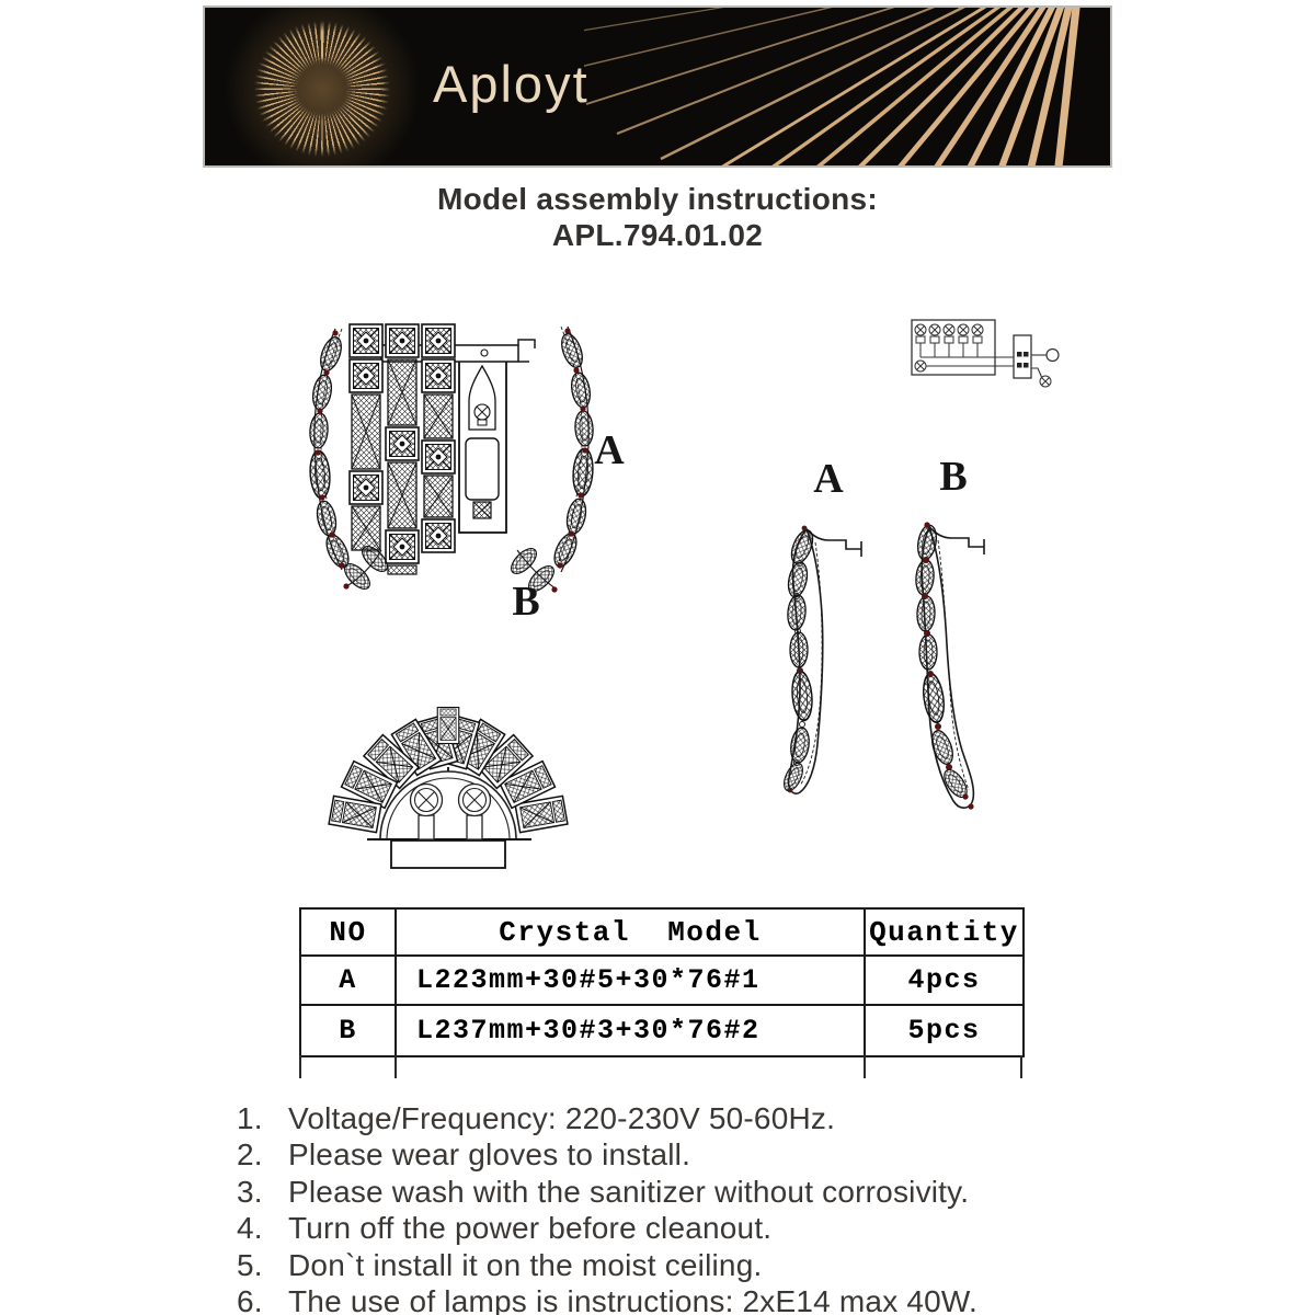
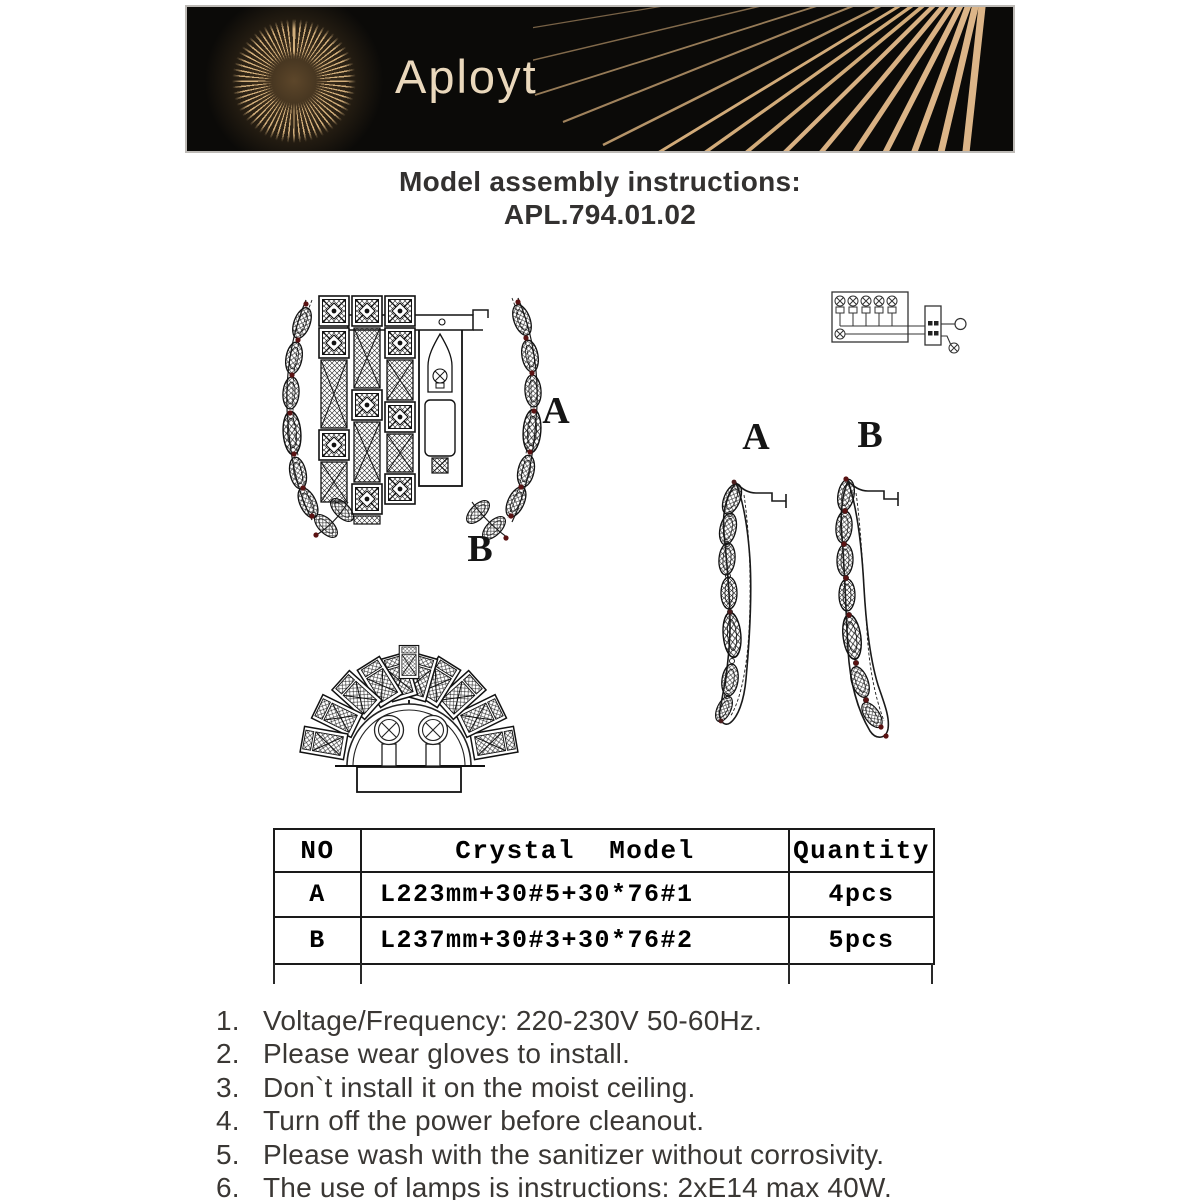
  Aployt
  Model assembly instructions:
  APL.794.01.02
  A
  B
  A
  B
  NO	Crystal Model	Quantity
  A	L223mm+30#5+30*76#1	4pcs
  B	L237mm+30#3+30*76#2	5pcs
  1.
  Voltage/Frequency: 220-230V 50-60Hz.
  2.
  Please wear gloves to install.
  3.
- Please wash with the sanitizer without corrosivity.
+ Don`t install it on the moist ceiling.
  4.
  Turn off the power before cleanout.
  5.
- Don`t install it on the moist ceiling.
+ Please wash with the sanitizer without corrosivity.
  6.
  The use of lamps is instructions: 2xE14 max 40W.
